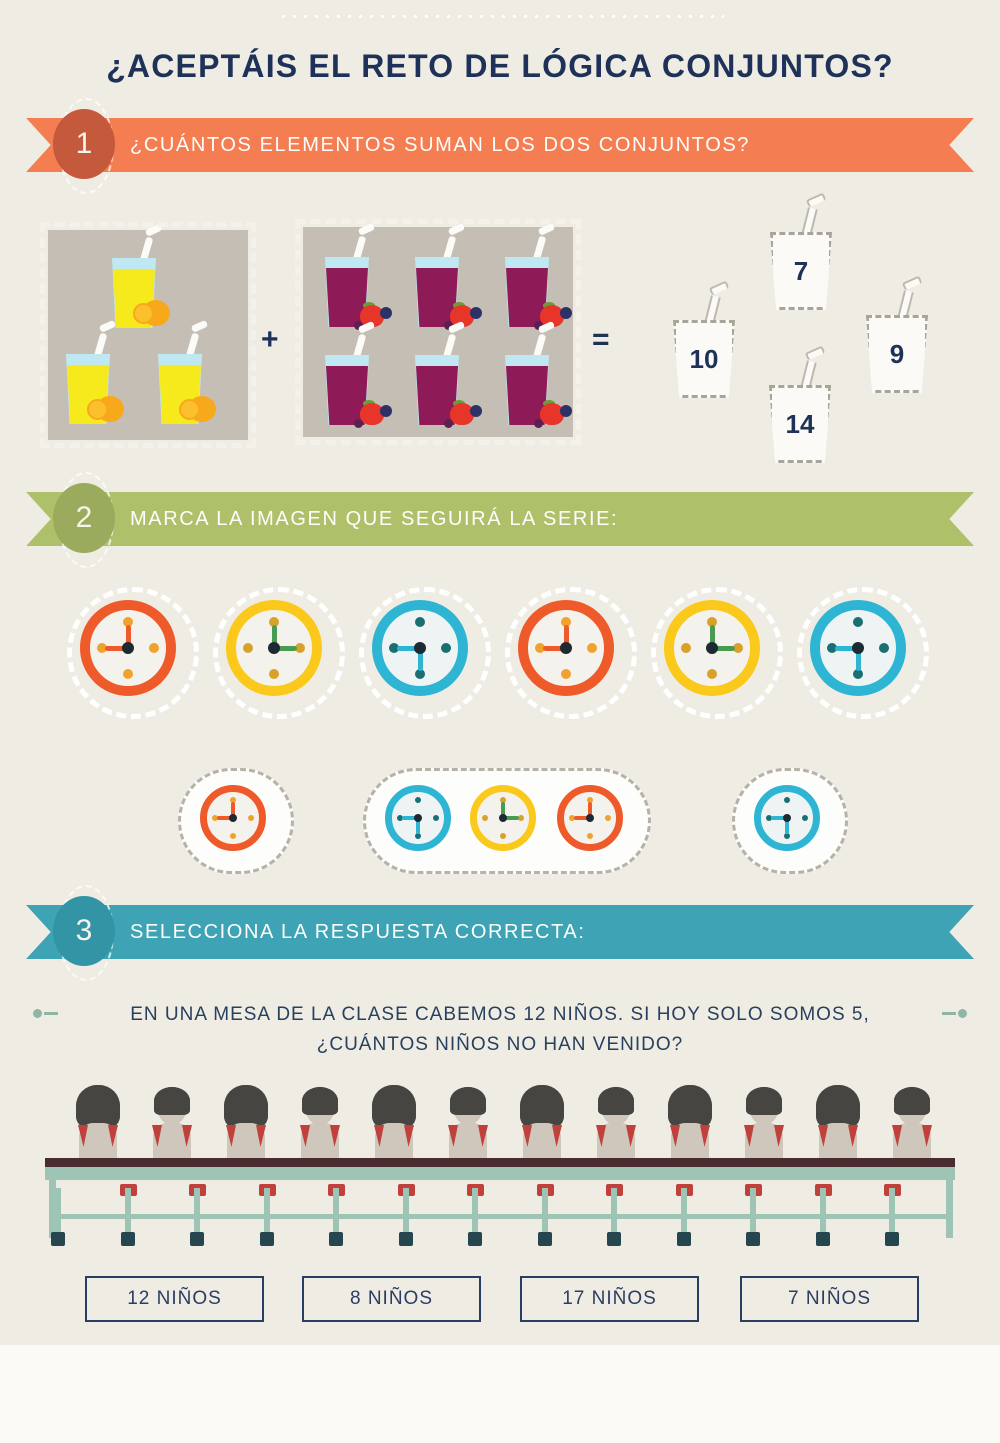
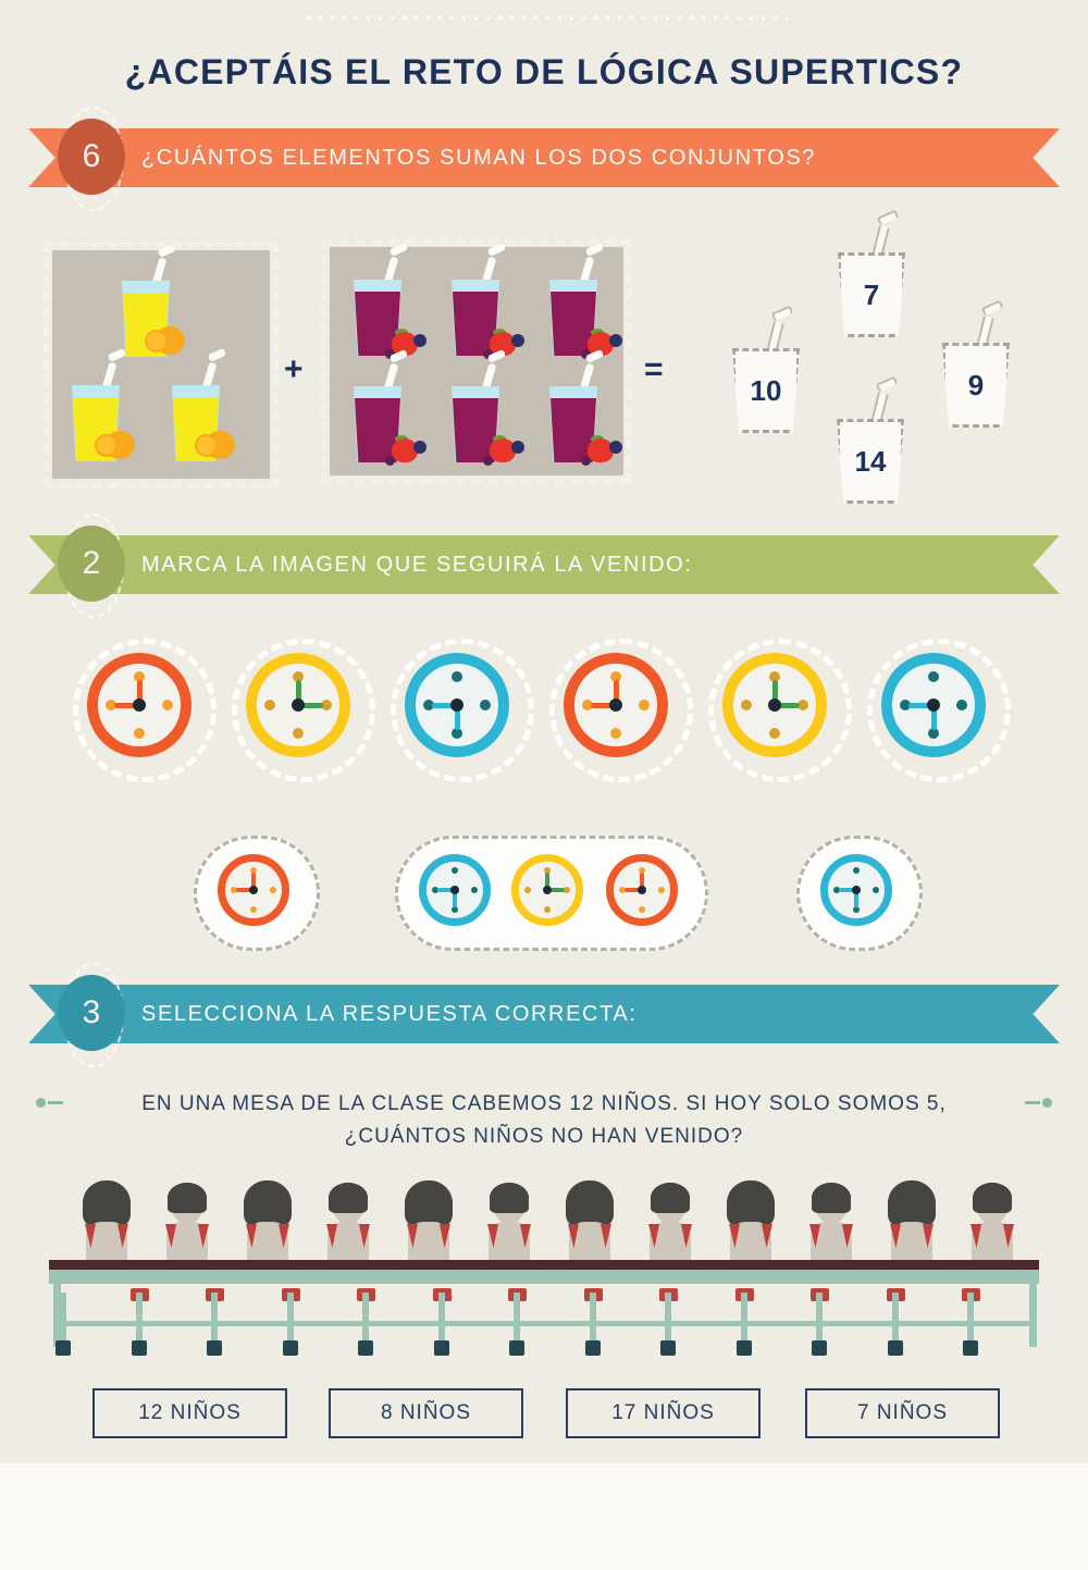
- ¿ACEPTÁIS EL RETO DE LÓGICA CONJUNTOS?
+ ¿ACEPTÁIS EL RETO DE LÓGICA SUPERTICS?
  ¿CUÁNTOS ELEMENTOS SUMAN LOS DOS CONJUNTOS?
- 1
+ 6
  +
  =
  10
  7
  14
  9
- MARCA LA IMAGEN QUE SEGUIRÁ LA SERIE:
+ MARCA LA IMAGEN QUE SEGUIRÁ LA VENIDO:
  2
  SELECCIONA LA RESPUESTA CORRECTA:
  3
  EN UNA MESA DE LA CLASE CABEMOS 12 NIÑOS. SI HOY SOLO SOMOS 5,
  ¿CUÁNTOS NIÑOS NO HAN VENIDO?
  12 NIÑOS
  8 NIÑOS
  17 NIÑOS
  7 NIÑOS
